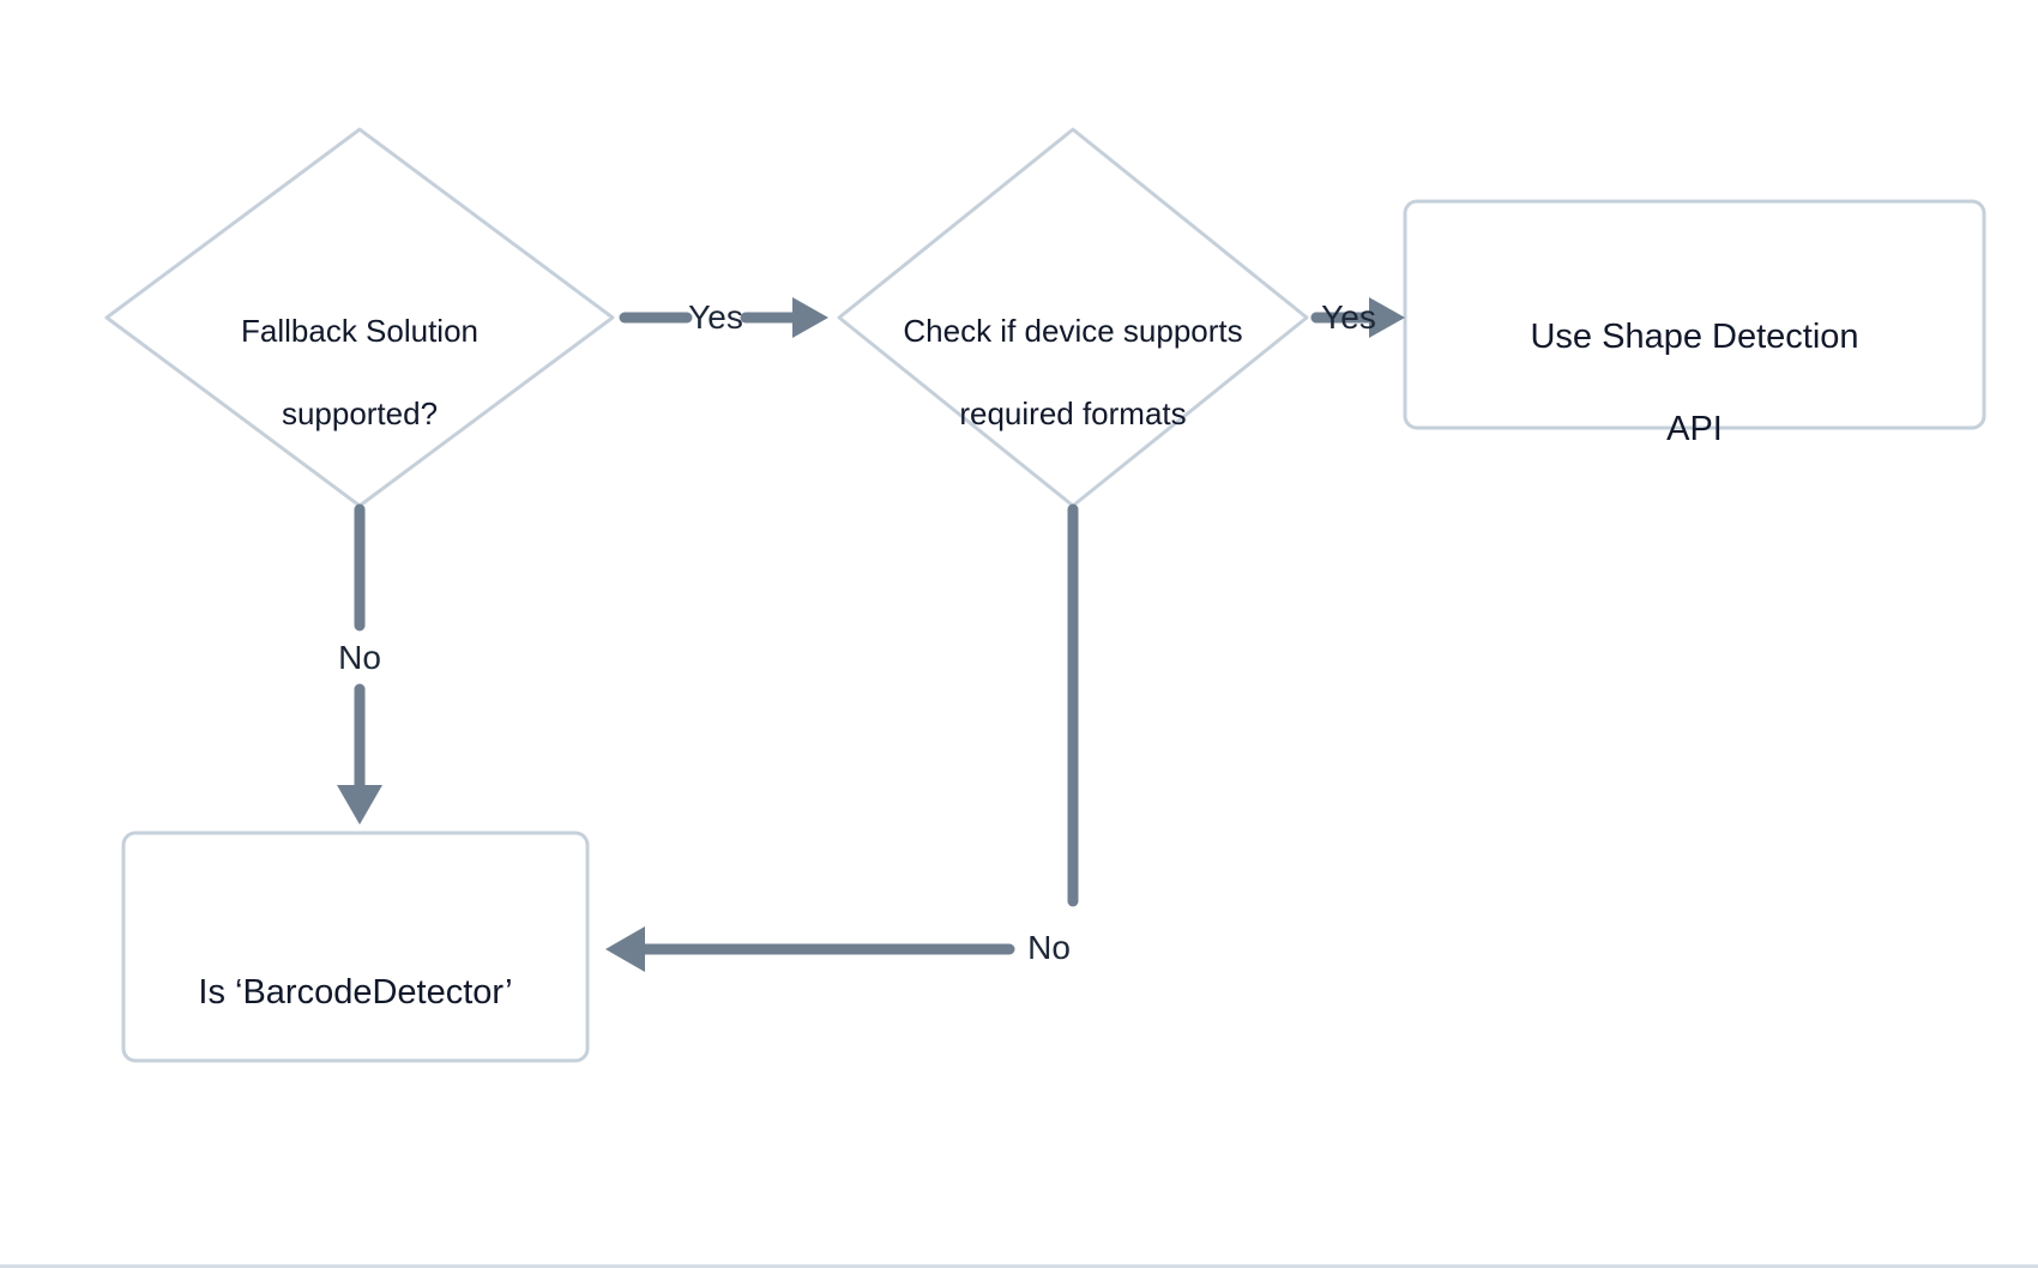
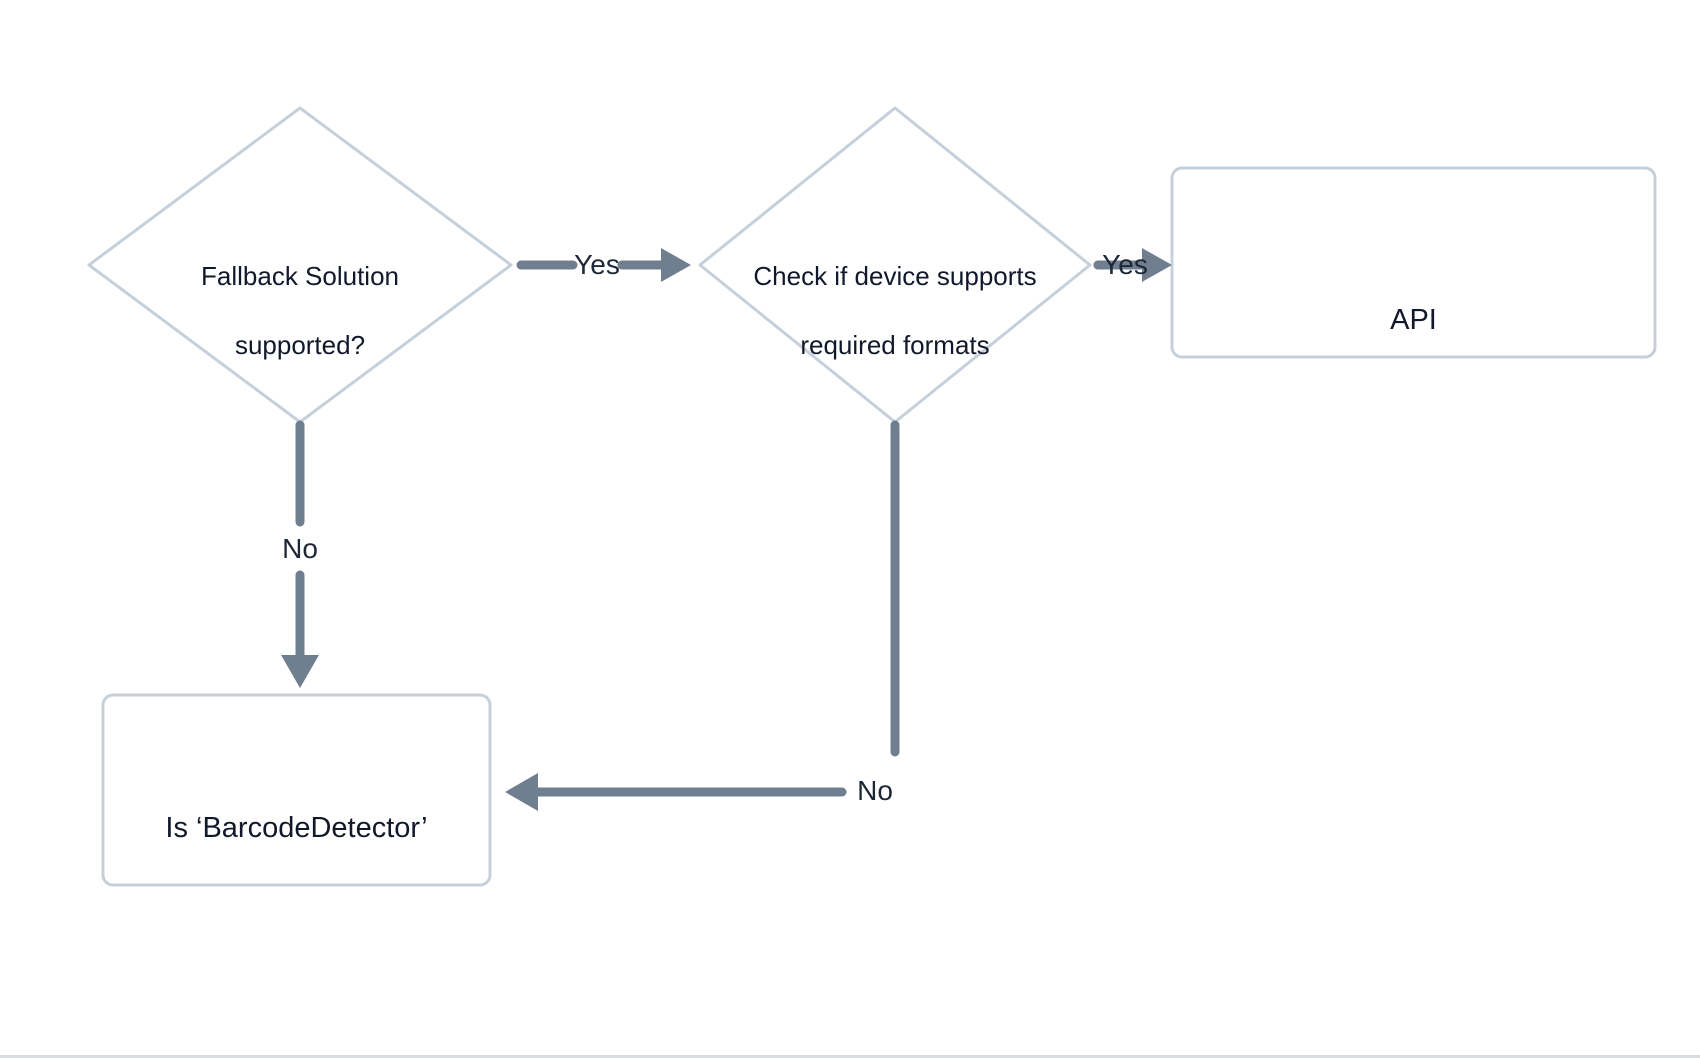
  Fallback Solution
  supported?
  Check if device supports
  required formats
- Use Shape Detection
  API
  Is ‘BarcodeDetector’
  Yes
  Yes
  No
  No
